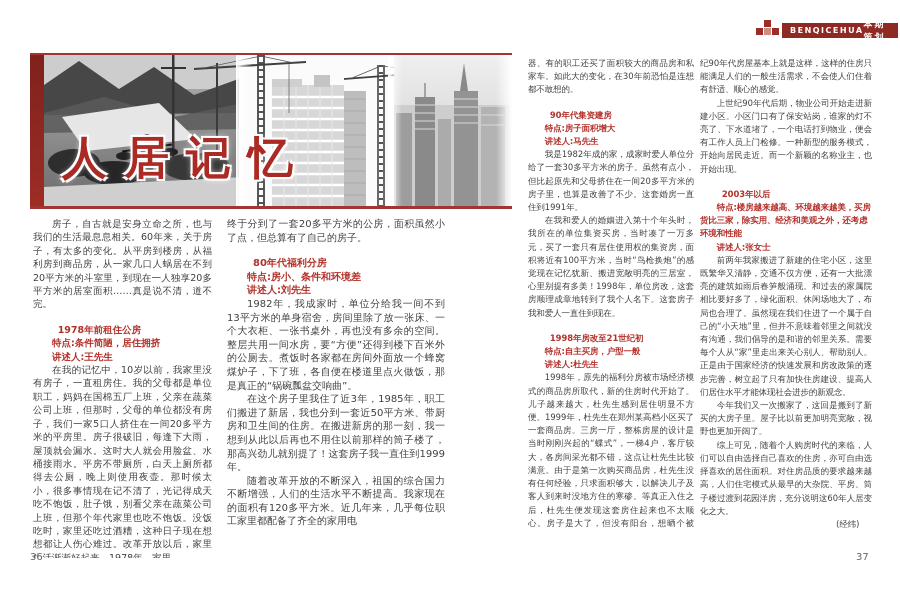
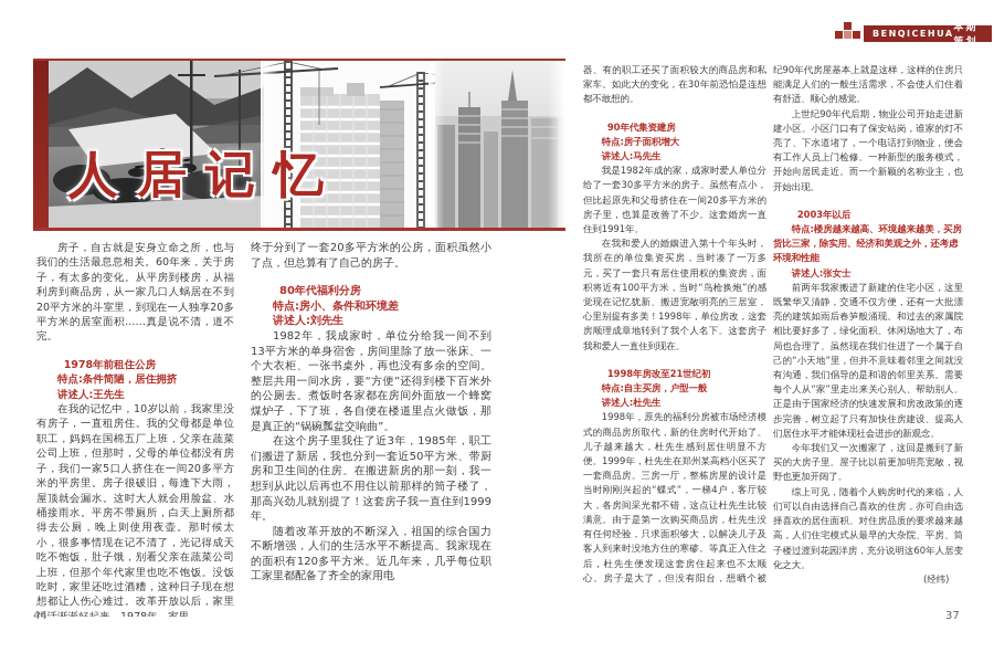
  BENQICEHUA
  本期策划
  人居记忆
  房子，自古就是安身立命之所，也与我们的生活最息息相关。60年来，关于房子，有太多的变化。从平房到楼房，从福利房到商品房，从一家几口人蜗居在不到20平方米的斗室里，到现在一人独享20多平方米的居室面积……真是说不清，道不完。
  1978年前租住公房
  特点:条件简陋，居住拥挤
  讲述人:王先生
  在我的记忆中，10岁以前，我家里没有房子，一直租房住。我的父母都是单位职工，妈妈在国棉五厂上班，父亲在蔬菜公司上班，但那时，父母的单位都没有房子，我们一家5口人挤住在一间20多平方米的平房里。房子很破旧，每逢下大雨，屋顶就会漏水。这时大人就会用脸盆、水桶接雨水。平房不带厕所，白天上厕所都得去公厕，晚上则使用夜壶。那时候太小，很多事情现在记不清了，光记得成天吃不饱饭，肚子饿，别看父亲在蔬菜公司上班，但那个年代家里也吃不饱饭。没饭吃时，家里还吃过酒糟，这种日子现在想想都让人伤心难过。改革开放以后，家里
  终于分到了一套20多平方米的公房，面积虽然小了点，但总算有了自己的房子。
  80年代福利分房
  特点:房小、条件和环境差
  讲述人:刘先生
  1982年，我成家时，单位分给我一间不到13平方米的单身宿舍，房间里除了放一张床、一个大衣柜、一张书桌外，再也没有多余的空间。整层共用一间水房，要“方便”还得到楼下百米外的公厕去。煮饭时各家都在房间外面放一个蜂窝煤炉子，下了班，各自便在楼道里点火做饭，那是真正的“锅碗瓢盆交响曲”。
  在这个房子里我住了近3年，1985年，职工们搬进了新居，我也分到一套近50平方米、带厨房和卫生间的住房。在搬进新房的那一刻，我一想到从此以后再也不用住以前那样的筒子楼了，那高兴劲儿就别提了！这套房子我一直住到1999年。
  随着改革开放的不断深入，祖国的综合国力不断增强，人们的生活水平不断提高。我家现在的面积有120多平方米。近几年来，几乎每位职工家里都配备了齐全的家用电
  器、有的职工还买了面积较大的商品房和私家车。如此大的变化，在30年前恐怕是连想都不敢想的。
  90年代集资建房
  特点:房子面积增大
  讲述人:马先生
  我是1982年成的家，成家时爱人单位分给了一套30多平方米的房子。虽然有点小，但比起原先和父母挤住在一间20多平方米的房子里，也算是改善了不少。这套婚房一直住到1991年。
  在我和爱人的婚姻进入第十个年头时，我所在的单位集资买房，当时凑了一万多元，买了一套只有居住使用权的集资房，面积将近有100平方米，当时“鸟枪换炮”的感觉现在记忆犹新、搬进宽敞明亮的三居室，心里别提有多美！1998年，单位房改，这套房顺理成章地转到了我个人名下。这套房子我和爱人一直住到现在。
  1998年房改至21世纪初
  特点:自主买房，户型一般
  讲述人:杜先生
  1998年，原先的福利分房被市场经济模式的商品房所取代，新的住房时代开始了。儿子越来越大，杜先生感到居住明显不方便。1999年，杜先生在郑州某高档小区买了一套商品房。三房一厅，整栋房屋的设计是当时刚刚兴起的“蝶式”，一梯4户，客厅较大，各房间采光都不错，这点让杜先生比较满意。由于是第一次购买商品房，杜先生没有任何经验，只求面积够大，以解决儿子及客人到来时没地方住的寒碜。等真正入住之后，杜先生便发现这套房住起来也不太顺心。房子是大了，但没有阳台，想晒个被
  纪90年代房屋基本上就是这样，这样的住房只能满足人们的一般生活需求，不会使人们住着有舒适、顺心的感觉。
  上世纪90年代后期，物业公司开始走进新建小区。小区门口有了保安站岗，谁家的灯不亮了、下水道堵了，一个电话打到物业，便会有工作人员上门检修。一种新型的服务模式，开始向居民走近。而一个新颖的名称业主，也开始出现。
  2003年以后
  特点:楼房越来越高、环境越来越美，买房货比三家，除实用、经济和美观之外，还考虑环境和性能
  讲述人:张女士
  前两年我家搬进了新建的住宅小区，这里既繁华又清静，交通不仅方便，还有一大批漂亮的建筑如雨后春笋般涌现。和过去的家属院相比要好多了，绿化面积、休闲场地大了，布局也合理了。虽然现在我们住进了一个属于自己的“小天地”里，但并不意味着邻里之间就没有沟通，我们倡导的是和谐的邻里关系。需要每个人从“家”里走出来关心别人、帮助别人。正是由于国家经济的快速发展和房改政策的逐步完善，树立起了只有加快住房建设、提高人们居住水平才能体现社会进步的新观念。
  今年我们又一次搬家了，这回是搬到了新买的大房子里。屋子比以前更加明亮宽敞，视野也更加开阔了。
  综上可见，随着个人购房时代的来临，人们可以自由选择自己喜欢的住房，亦可自由选择喜欢的居住面积。对住房品质的要求越来越高，人们住宅模式从最早的大杂院、平房、筒子楼过渡到花园洋房，充分说明这60年人居变化之大。
  (经纬)
- 36
+ 44
  37
